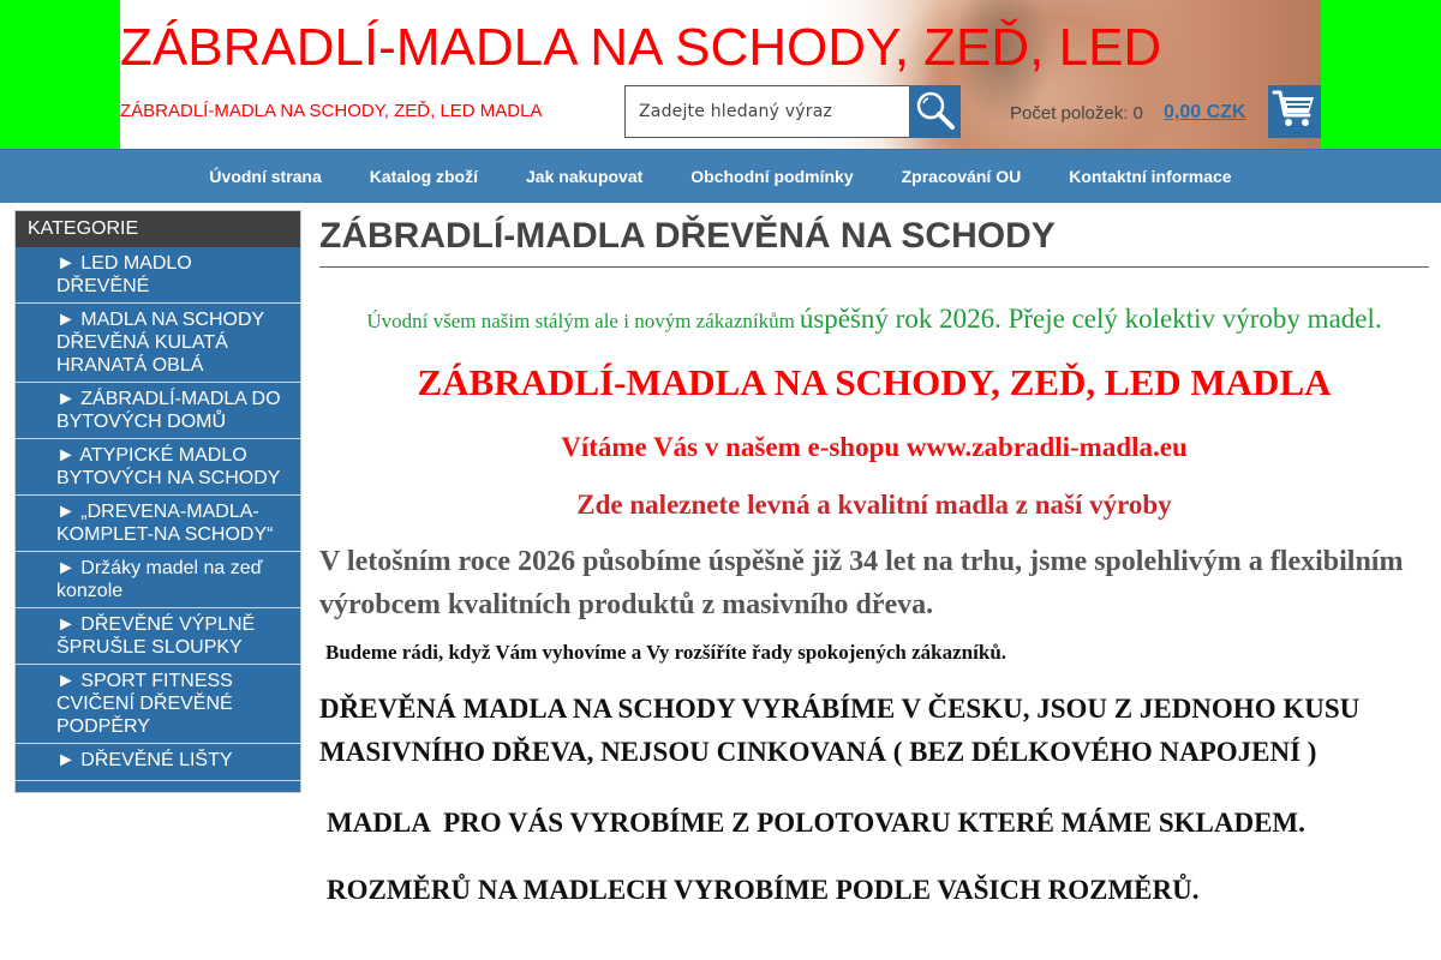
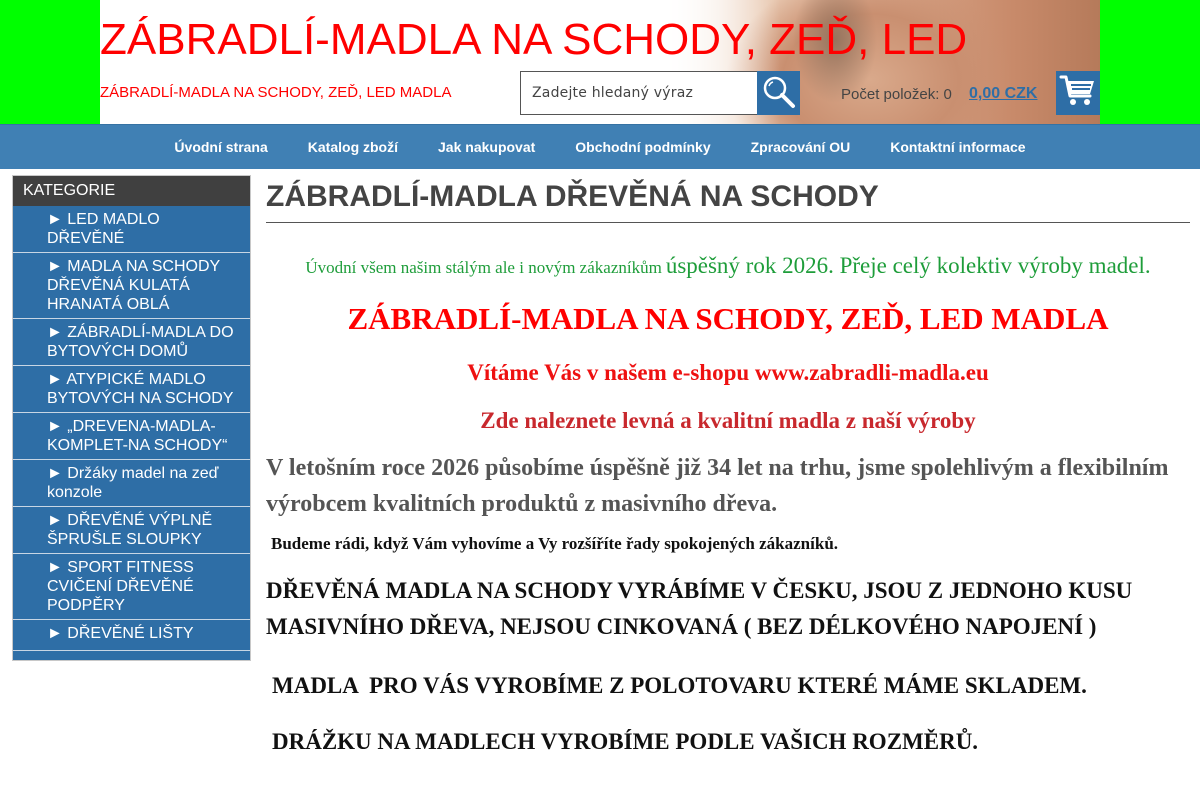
  ZÁBRADLÍ-MADLA NA SCHODY, ZEĎ, LED
  ZÁBRADLÍ-MADLA NA SCHODY, ZEĎ, LED MADLA
  Zadejte hledaný výraz
  Počet položek: 0
  0,00 CZK
  Úvodní strana
  Katalog zboží
  Jak nakupovat
  Obchodní podmínky
  Zpracování OU
  Kontaktní informace
  KATEGORIE
  ► LED MADLO DŘEVĚNÉ
  ► MADLA NA SCHODY DŘEVĚNÁ KULATÁ HRANATÁ OBLÁ
  ► ZÁBRADLÍ-MADLA DO BYTOVÝCH DOMŮ
  ► ATYPICKÉ MADLO BYTOVÝCH NA SCHODY
  ► „DREVENA-MADLA-KOMPLET-NA SCHODY“
  ► Držáky madel na zeď konzole
  ► DŘEVĚNÉ VÝPLNĚ ŠPRUŠLE SLOUPKY
  ► SPORT FITNESS CVIČENÍ DŘEVĚNÉ PODPĚRY
  ► DŘEVĚNÉ LIŠTY
  ZÁBRADLÍ-MADLA DŘEVĚNÁ NA SCHODY
  Úvodní všem našim stálým ale i novým zákazníkům úspěšný rok 2026. Přeje celý kolektiv výroby madel.
  ZÁBRADLÍ-MADLA NA SCHODY, ZEĎ, LED MADLA
  Vítáme Vás v našem e-shopu www.zabradli-madla.eu
  Zde naleznete levná a kvalitní madla z naší výroby
  V letošním roce 2026 působíme úspěšně již 34 let na trhu, jsme spolehlivým a flexibilním výrobcem kvalitních produktů z masivního dřeva.
  Budeme rádi, když Vám vyhovíme a Vy rozšíříte řady spokojených zákazníků.
  DŘEVĚNÁ MADLA NA SCHODY VYRÁBÍME V ČESKU, JSOU Z JEDNOHO KUSU MASIVNÍHO DŘEVA, NEJSOU CINKOVANÁ ( BEZ DÉLKOVÉHO NAPOJENÍ )
  MADLA PRO VÁS VYROBÍME Z POLOTOVARU KTERÉ MÁME SKLADEM.
- ROZMĚRŮ NA MADLECH VYROBÍME PODLE VAŠICH ROZMĚRŮ.
+ DRÁŽKU NA MADLECH VYROBÍME PODLE VAŠICH ROZMĚRŮ.
